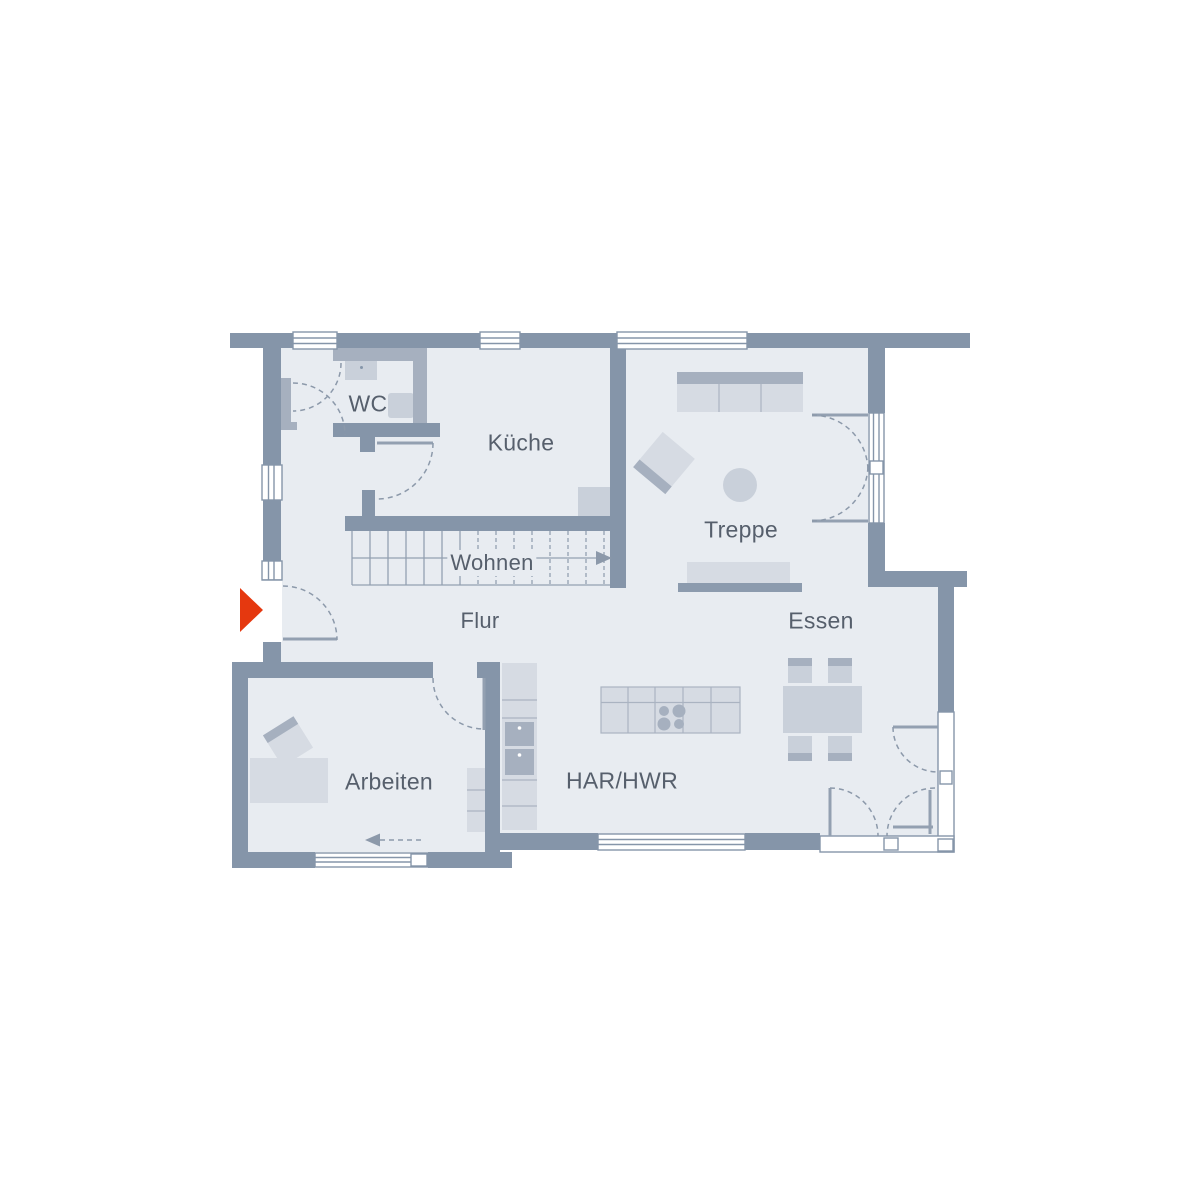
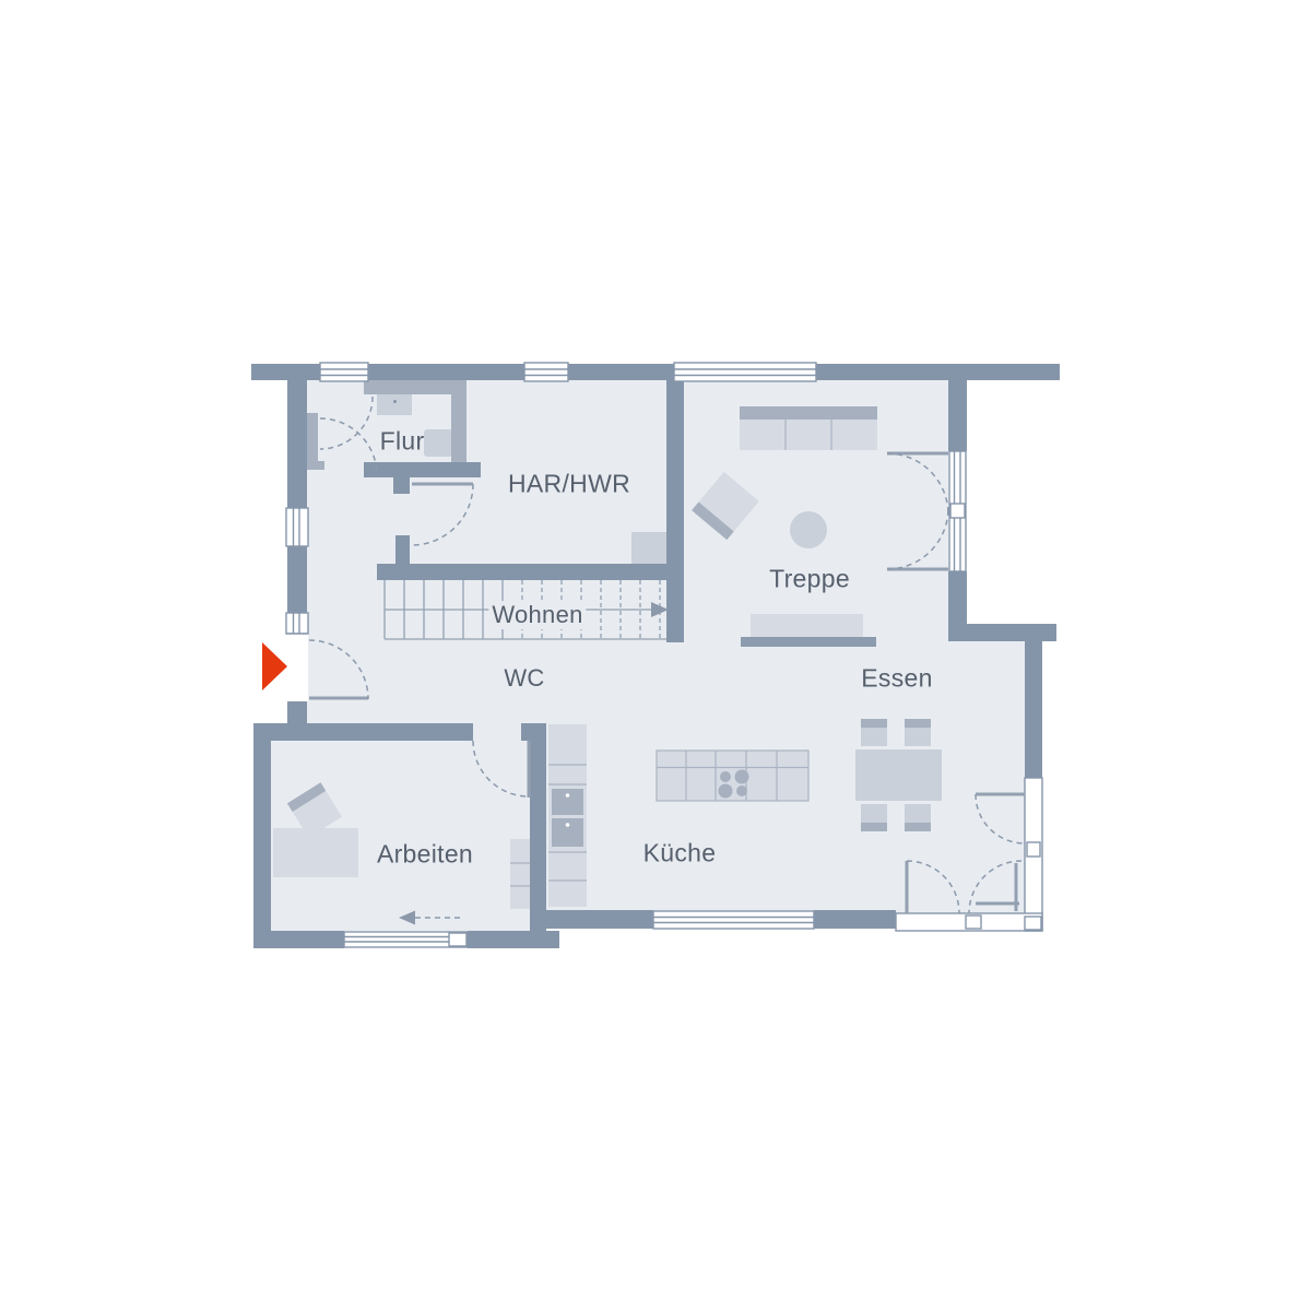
- WC
+ Flur
- Küche
+ HAR/HWR
  Wohnen
- Flur
+ WC
  Treppe
  Essen
  Arbeiten
- HAR/HWR
+ Küche
